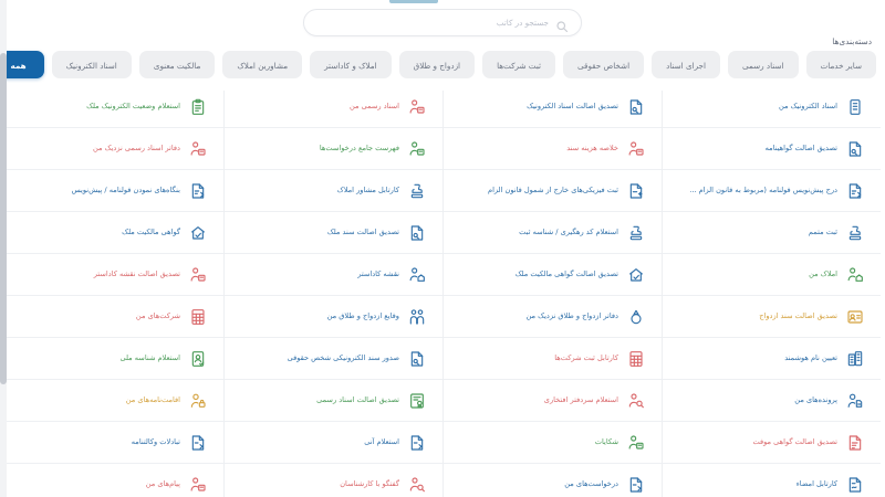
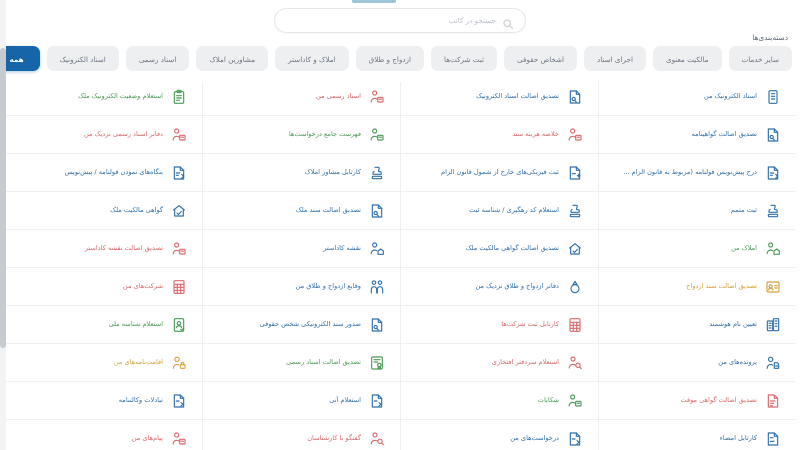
  دسته‌بندی‌ها
  سایر خدمات
- اسناد رسمی
+ مالکیت معنوی
  اجرای اسناد
  اشخاص حقوقی
  ثبت شرکت‌ها
  ازدواج و طلاق
  املاک و کاداستر
  مشاورین املاک
- مالکیت معنوی
+ اسناد رسمی
  اسناد الکترونیک
  همه
  اسناد الکترونیک من
  تصدیق اصالت گواهینامه
  درج پیش‌نویس قولنامه (مربوط به قانون الزام ...
  ثبت متمم
  املاک من
  تصدیق اصالت سند ازدواج
  تعیین نام هوشمند
  پرونده‌های من
  تصدیق اصالت گواهی موقت
  کارتابل امضاء
  تصدیق اصالت اسناد الکترونیک
  خلاصه هزینه سند
  ثبت فیزیکی‌های خارج از شمول قانون الزام
  استعلام کد رهگیری / شناسه ثبت
  تصدیق اصالت گواهی مالکیت ملک
  دفاتر ازدواج و طلاق نزدیک من
  کارتابل ثبت شرکت‌ها
  استعلام سردفتر افتخاری
  شکایات
  درخواست‌های من
  اسناد رسمی من
  فهرست جامع درخواست‌ها
  کارتابل مشاور املاک
  تصدیق اصالت سند ملک
  نقشه کاداستر
  وقایع ازدواج و طلاق من
  صدور سند الکترونیکی شخص حقوقی
  تصدیق اصالت اسناد رسمی
  استعلام آنی
  گفتگو با کارشناسان
  استعلام وضعیت الکترونیک ملک
  دفاتر اسناد رسمی نزدیک من
  بنگاه‌های نمودن قولنامه / پیش‌نویس
  گواهی مالکیت ملک
  تصدیق اصالت نقشه کاداستر
  شرکت‌های من
  استعلام شناسه ملی
  اقامت‌نامه‌های من
  تبادلات وکالتنامه
  پیام‌های من
